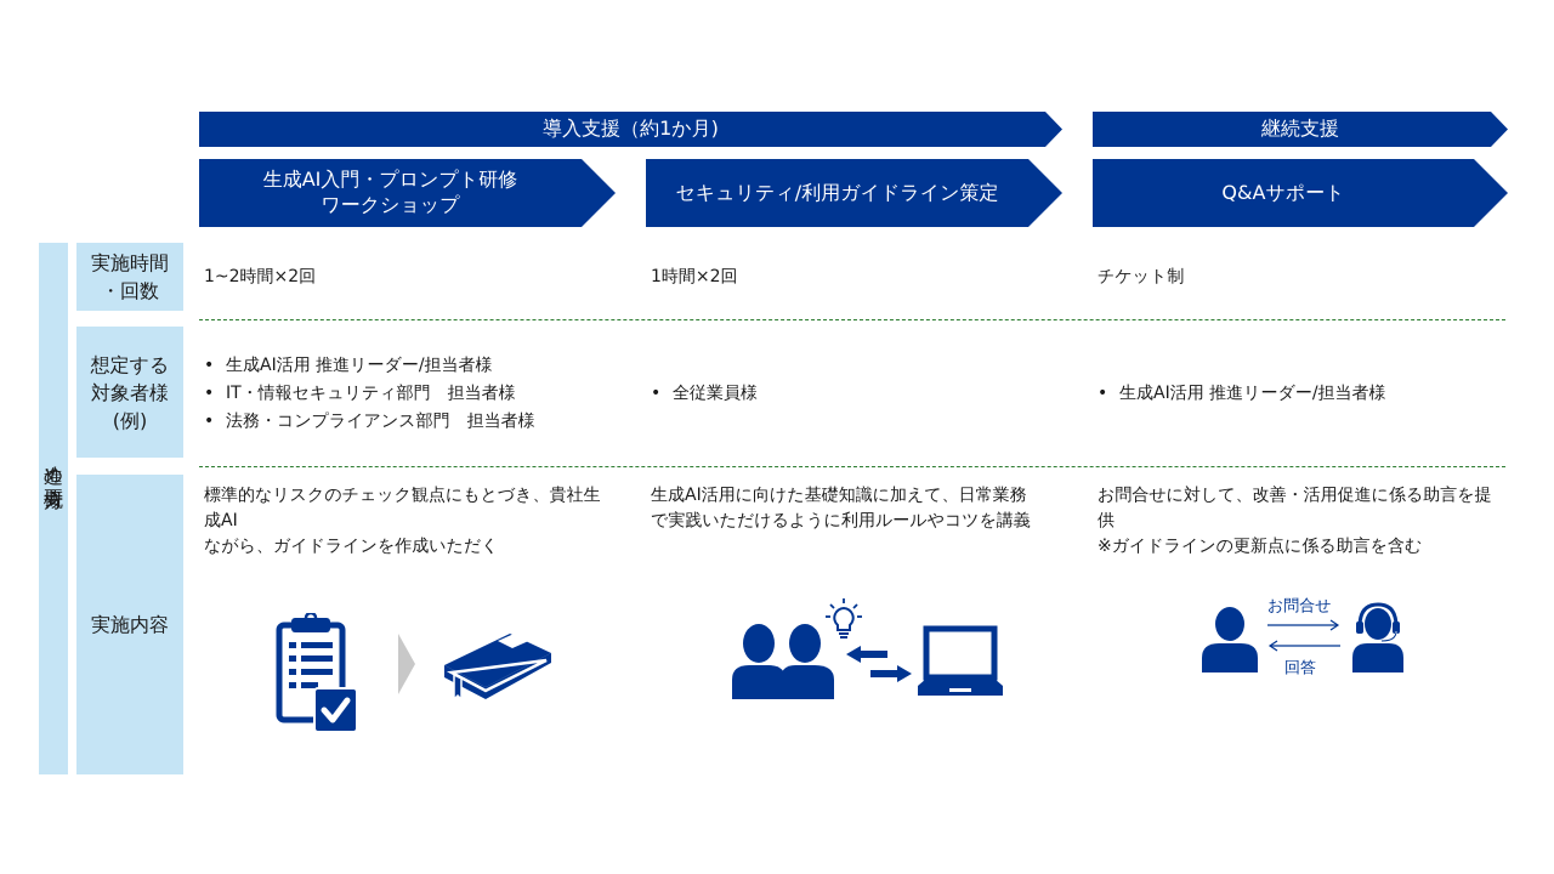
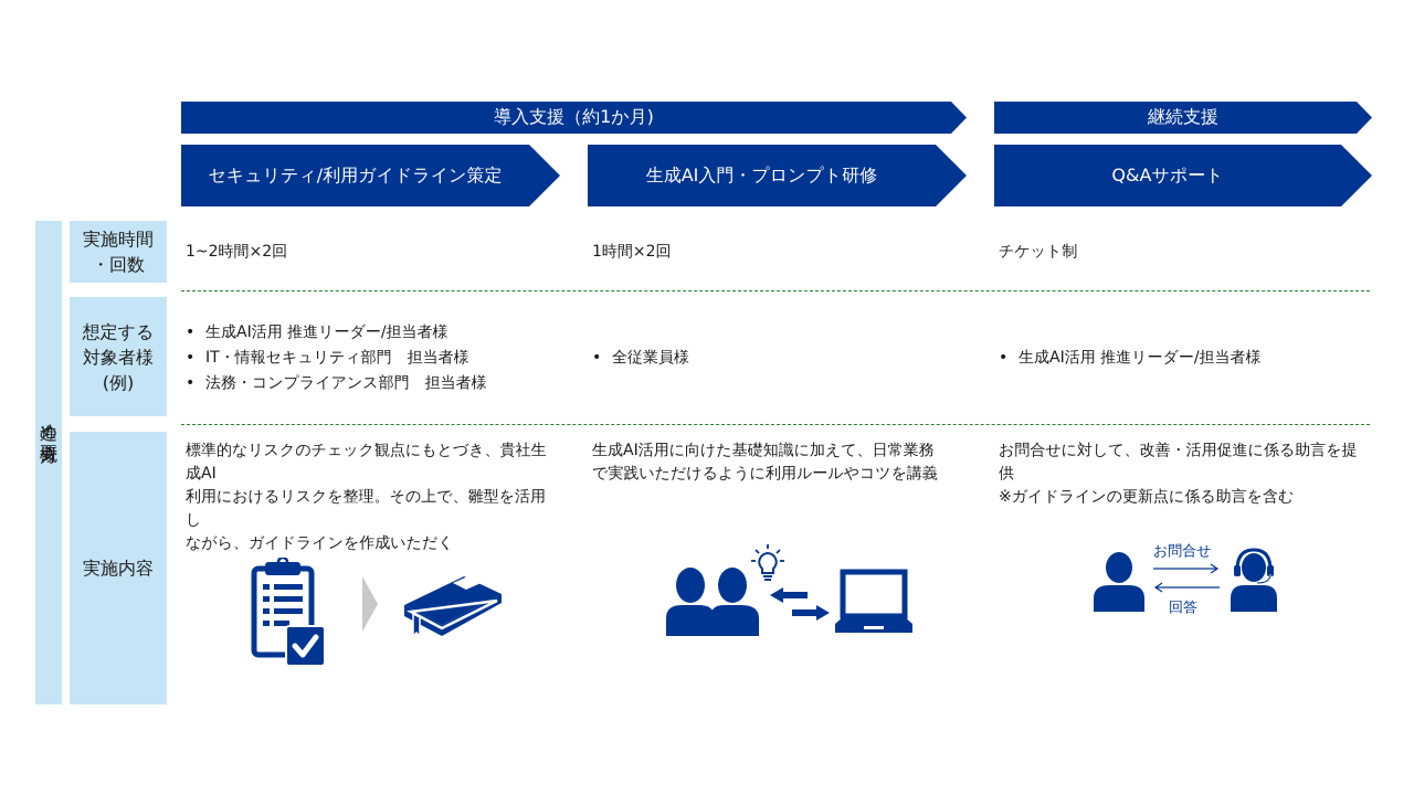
  導入支援（約1か月)
  継続支援
- 生成AI入門・プロンプト研修
+ セキュリティ/利用ガイドライン策定
- ワークショップ
- セキュリティ/利用ガイドライン策定
+ 生成AI入門・プロンプト研修
  Q&Aサポート
  実施時間
  ・回数
  想定する
  対象者様
  (例)
  実施内容
  1~2時間×2回
  1時間×2回
  チケット制
  生成AI活用 推進リーダー/担当者様
  IT・情報セキュリティ部門 担当者様
  法務・コンプライアンス部門 担当者様
  全従業員様
  生成AI活用 推進リーダー/担当者様
  標準的なリスクのチェック観点にもとづき、貴社生成AI
+ 利用におけるリスクを整理。その上で、雛型を活用し
  ながら、ガイドラインを作成いただく
  生成AI活用に向けた基礎知識に加えて、日常業務
  で実践いただけるように利用ルールやコツを講義
  お問合せに対して、改善・活用促進に係る助言を提
  供
  ※ガイドラインの更新点に係る助言を含む
  お問合せ
  回答
